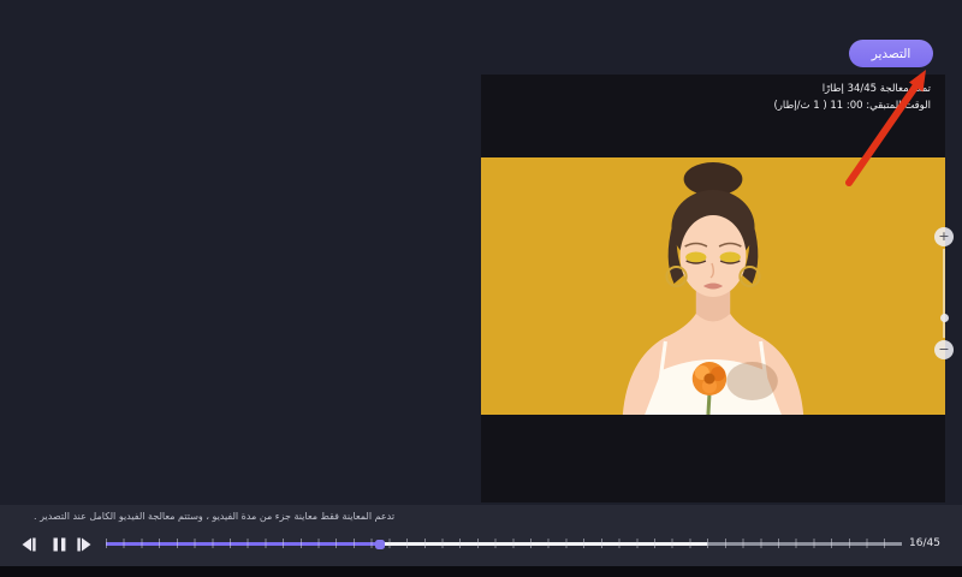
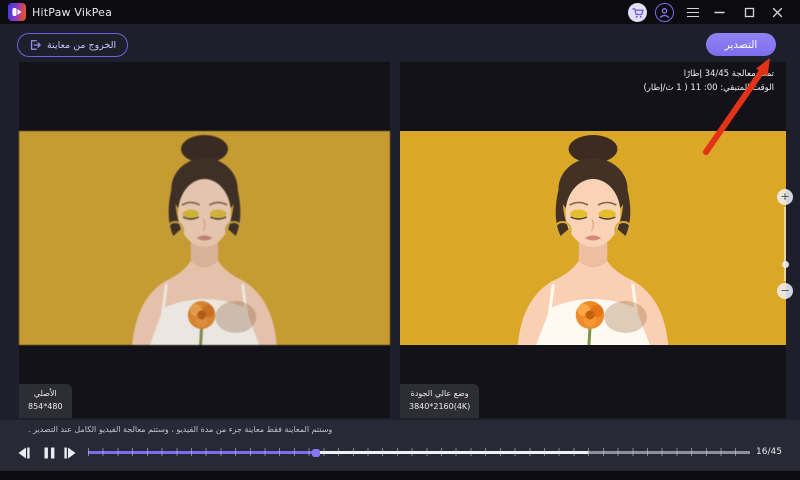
+ HitPaw VikPea
+ الخروج من معاينة
  التصدير
+ الأصلي
+ 854*480
  تم معالجة 34/45 إطارًا
  الوقتلمتبقي: 00: 11 ( 1 ث/إطار)
+ وضع عالي الجودة
+ 3840*2160(4K)
  +
  −
- تدعم المعاينة فقط معاينة جزء من مدة الفيديو ، وستتم معالجة الفيديو الكامل عند التصدير .
+ وستتم المعاينة فقط معاينة جزء من مدة الفيديو ، وستتم معالجة الفيديو الكامل عند التصدير .
  16/45
